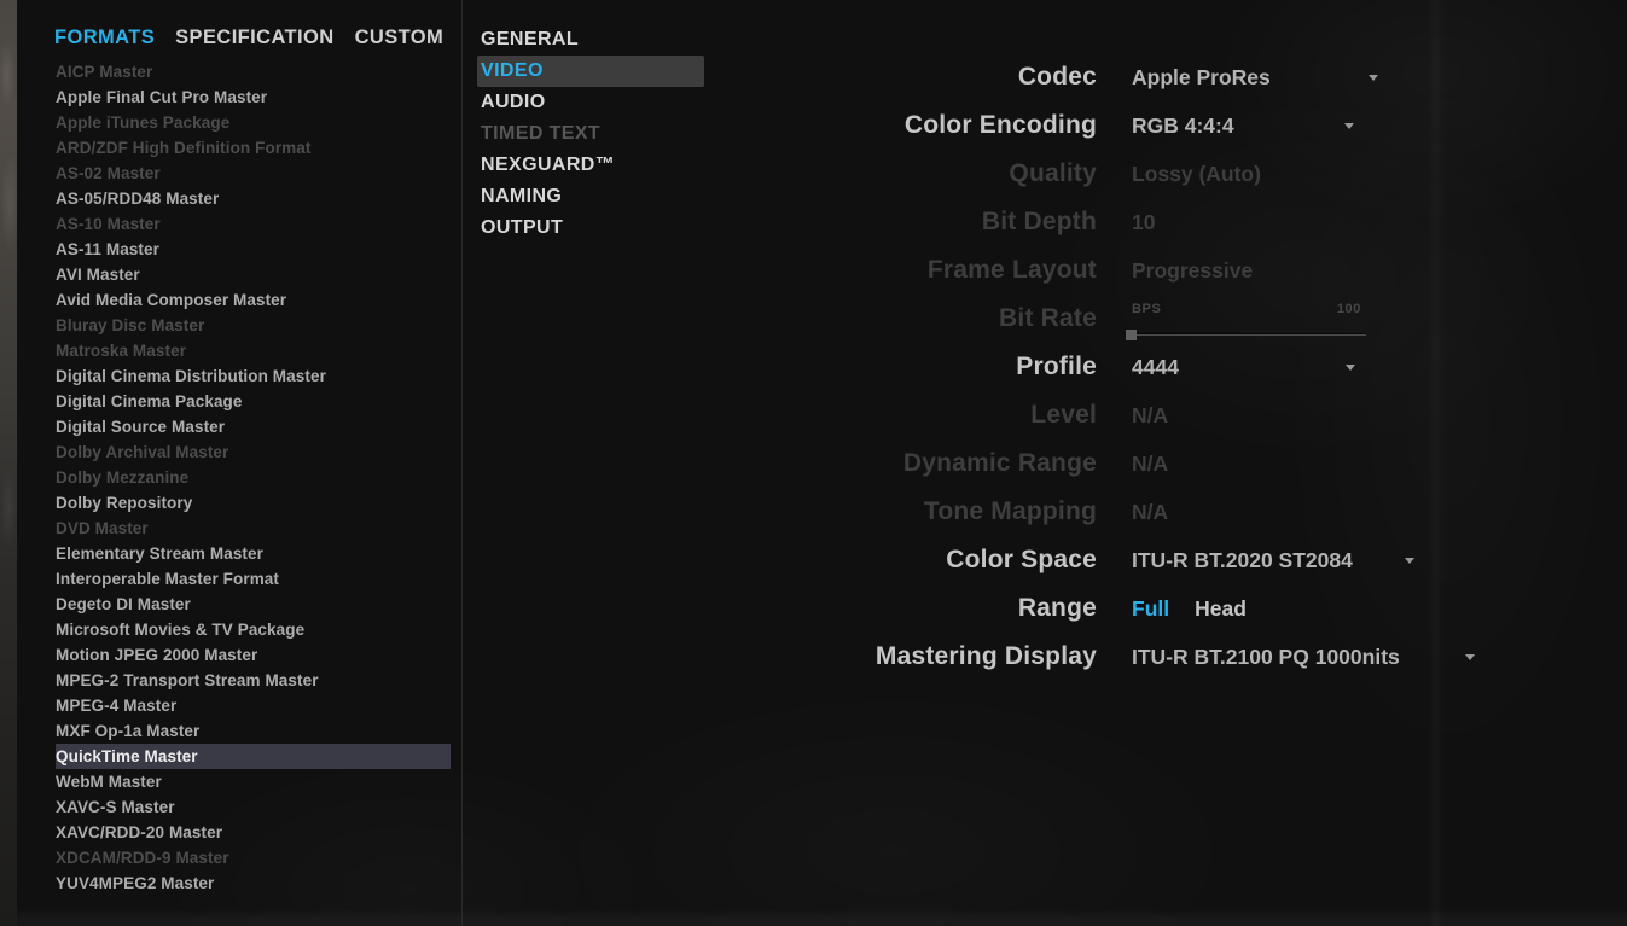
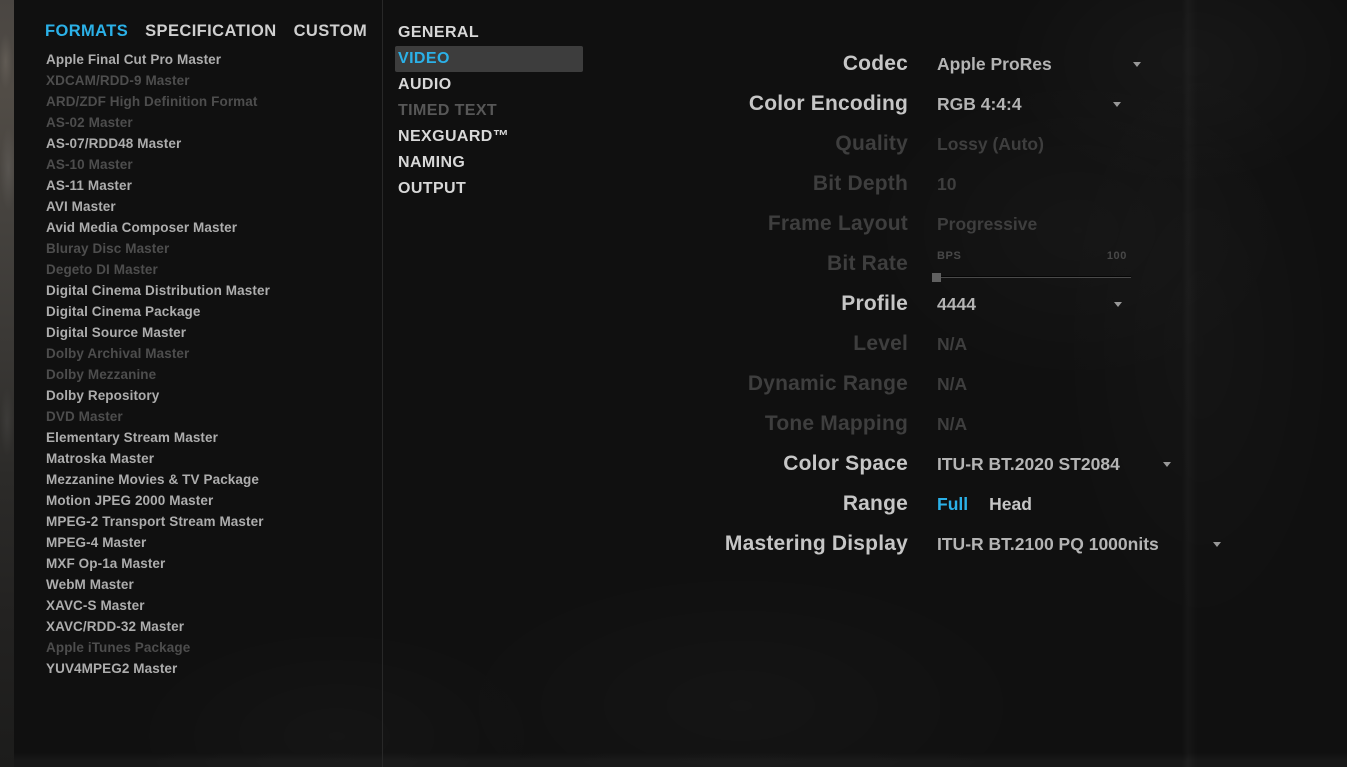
  FORMATS
  SPECIFICATION
  CUSTOM
- AICP Master
  Apple Final Cut Pro Master
- Apple iTunes Package
+ XDCAM/RDD-9 Master
  ARD/ZDF High Definition Format
  AS-02 Master
- AS-05/RDD48 Master
+ AS-07/RDD48 Master
  AS-10 Master
  AS-11 Master
  AVI Master
  Avid Media Composer Master
  Bluray Disc Master
- Matroska Master
+ Degeto DI Master
  Digital Cinema Distribution Master
  Digital Cinema Package
  Digital Source Master
  Dolby Archival Master
  Dolby Mezzanine
  Dolby Repository
  DVD Master
  Elementary Stream Master
- Interoperable Master Format
- Degeto DI Master
+ Matroska Master
- Microsoft Movies & TV Package
+ Mezzanine Movies & TV Package
  Motion JPEG 2000 Master
  MPEG-2 Transport Stream Master
  MPEG-4 Master
  MXF Op-1a Master
- QuickTime Master
  WebM Master
  XAVC-S Master
- XAVC/RDD-20 Master
+ XAVC/RDD-32 Master
- XDCAM/RDD-9 Master
+ Apple iTunes Package
  YUV4MPEG2 Master
  GENERAL
  VIDEO
  AUDIO
  TIMED TEXT
  NEXGUARD™
  NAMING
  OUTPUT
  Codec
  Apple ProRes
  Color Encoding
  RGB 4:4:4
  Quality
  Lossy (Auto)
  Bit Depth
  10
  Frame Layout
  Progressive
  Bit Rate
  BPS
  100
  Profile
  4444
  Level
  N/A
  Dynamic Range
  N/A
  Tone Mapping
  N/A
  Color Space
  ITU-R BT.2020 ST2084
  Range
  Full
  Head
  Mastering Display
  ITU-R BT.2100 PQ 1000nits
